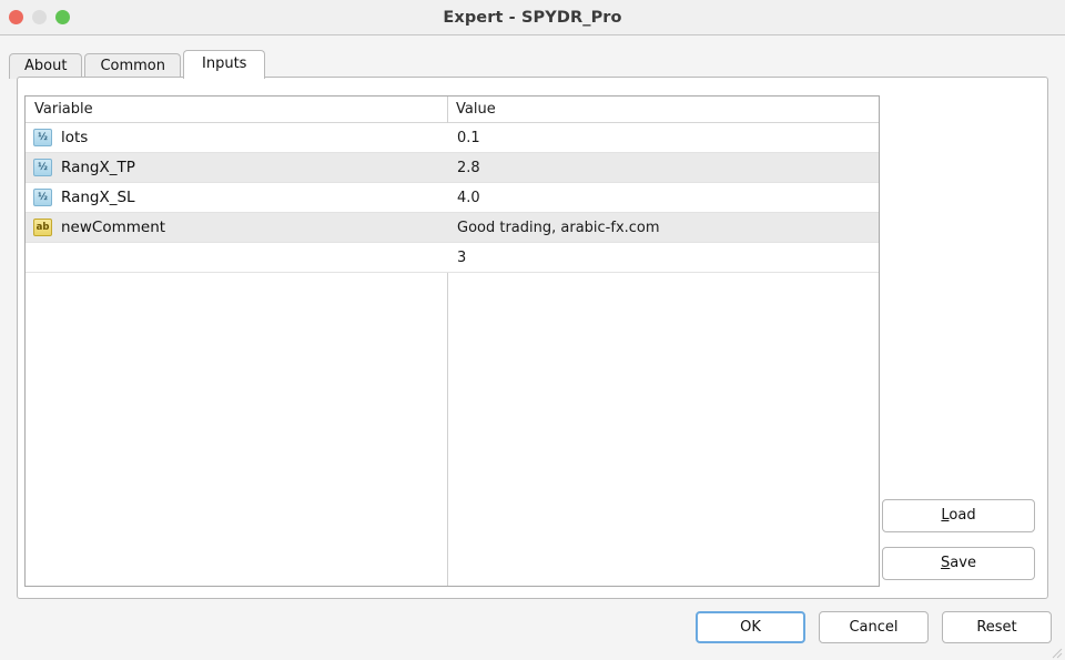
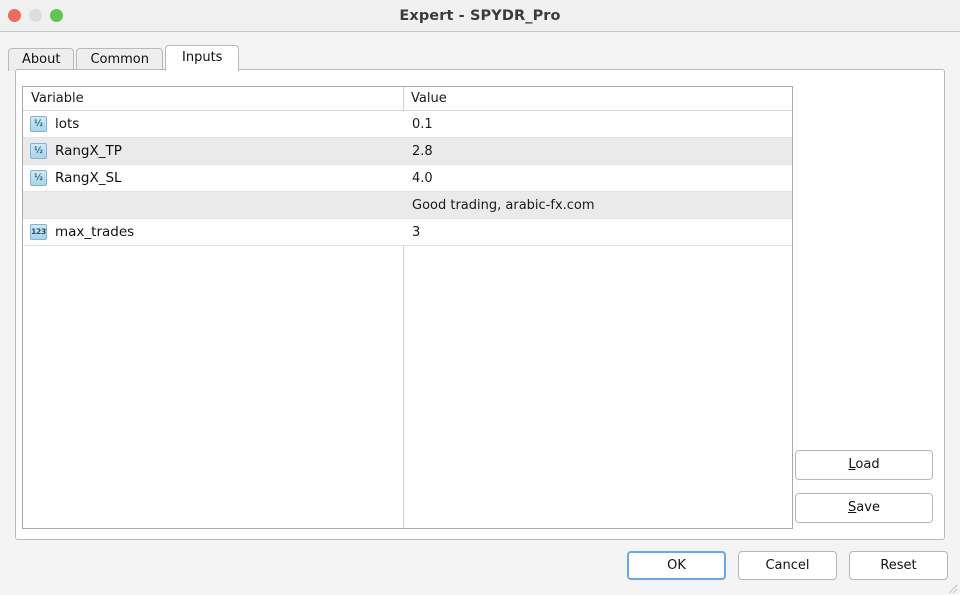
  Expert - SPYDR_Pro
  About
  Common
  Inputs
  Variable
  Value
  ½
  lots
  0.1
  ½
  RangX_TP
  2.8
  ½
  RangX_SL
  4.0
- ab
- newComment
  Good trading, arabic-fx.com
+ 123
+ max_trades
  3
  Load
  Save
  OK
  Cancel
  Reset
